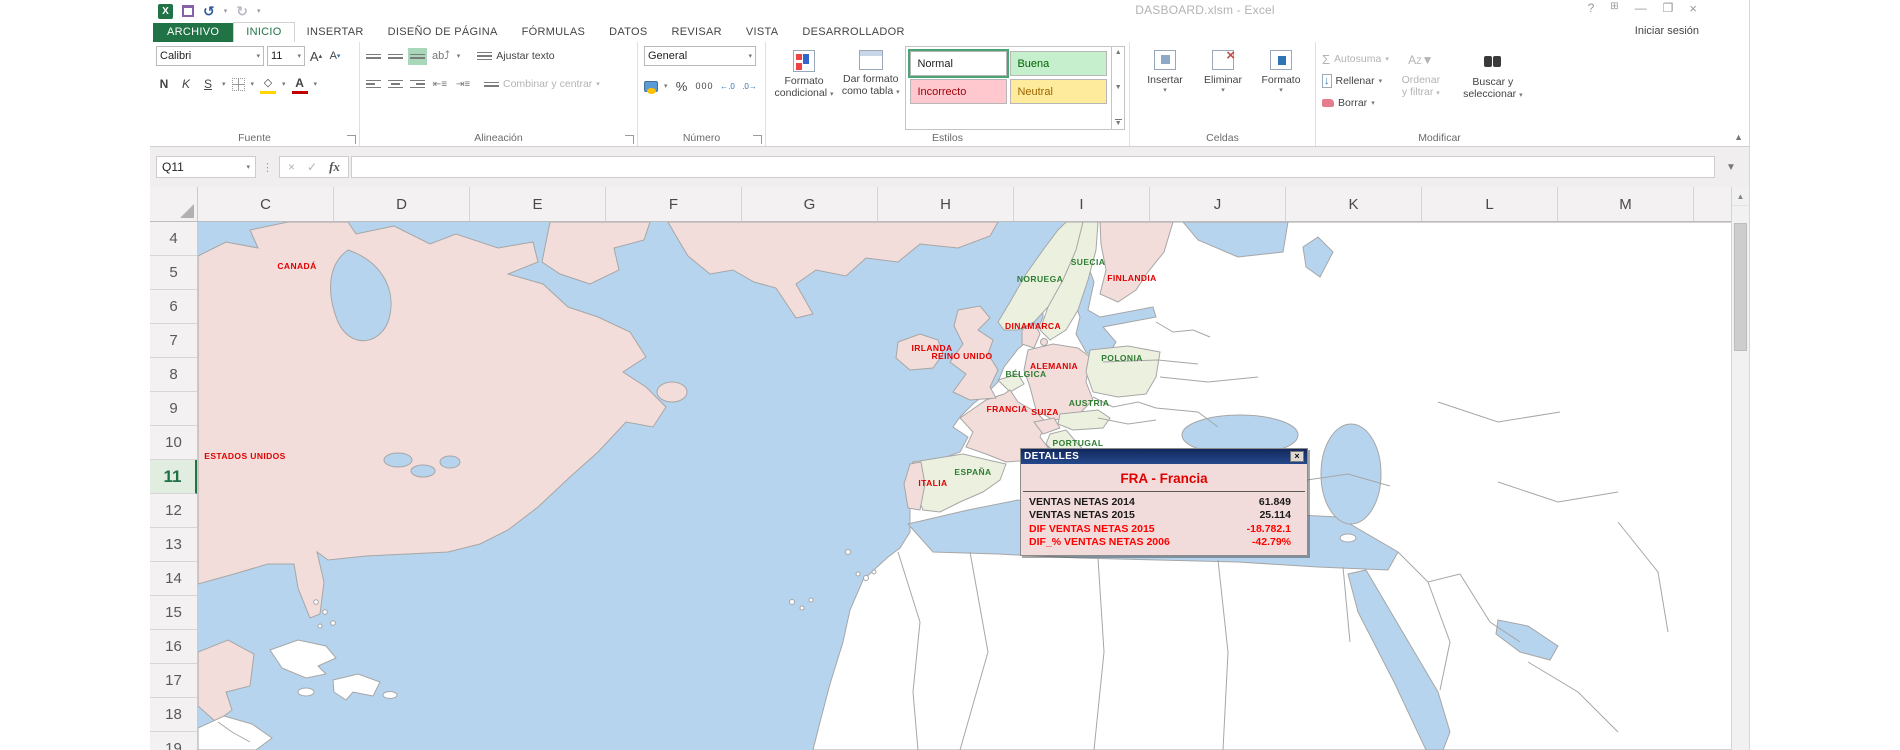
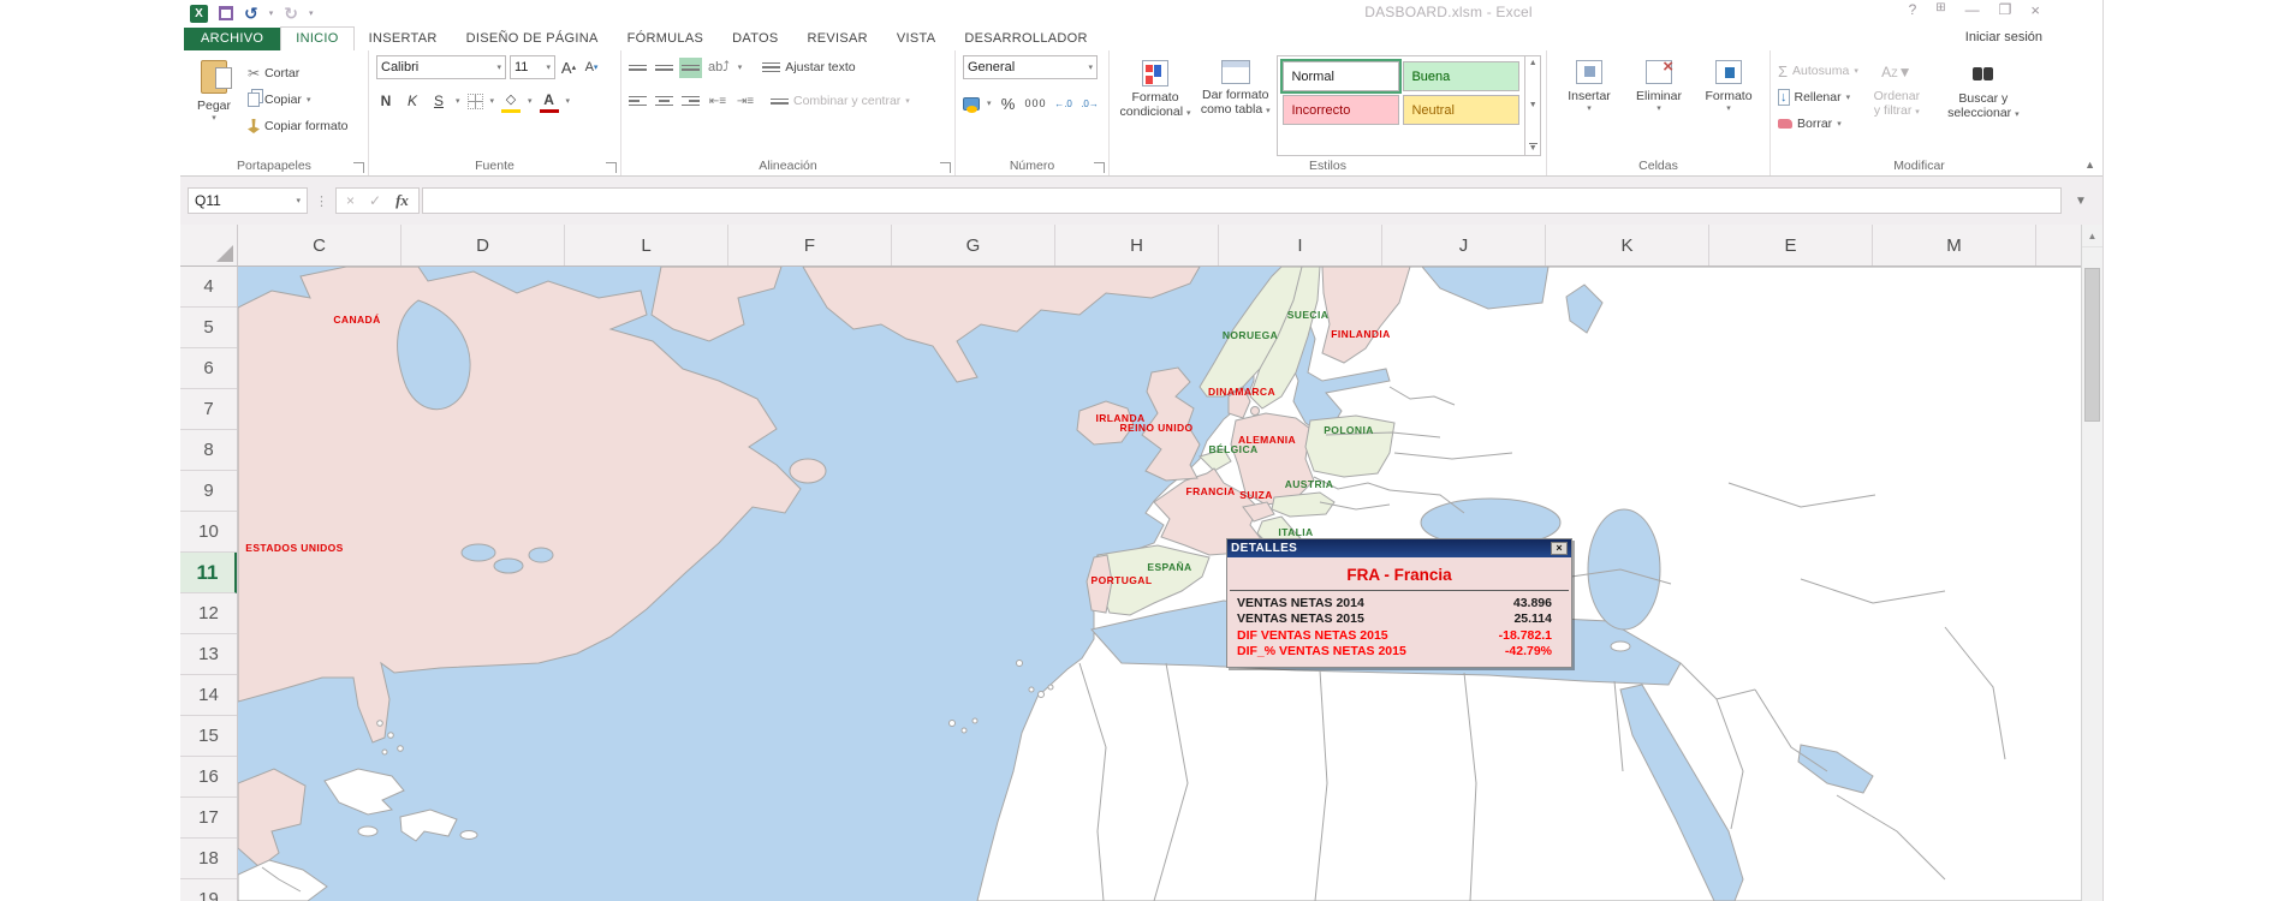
  X
  ↺
  ↻
  DASBOARD.xlsm - Excel
  ?
  ⊞
  —
  ❐
  ×
  Iniciar sesión
  ARCHIVO
  INICIO
  INSERTAR
  DISEÑO DE PÁGINA
  FÓRMULAS
  DATOS
  REVISAR
  VISTA
  DESARROLLADOR
+ Pegar
+ ✂
+ Cortar
+ Copiar
+ Copiar formato
+ Portapapeles
  Calibri
  11
  A
  A
  N
  K
  S
  ◇
  A
  Fuente
  ab⤴
  Ajustar texto
  ⇤≡
  ⇥≡
  Combinar y centrar
  Alineación
  General
  %
  000
  ←.0
  .0→
  Número
  Formato
  condicional
  Dar formato
  como tabla
  Normal
  Buena
  Incorrecto
  Neutral
  Estilos
  Insertar
  Eliminar
  Formato
  Celdas
  Σ
  Autosuma
  ↓
  Rellenar
  Borrar
  AZ▼
  Ordenar
  y filtrar
  Buscar y
  seleccionar
  Modificar
  ▲
  Q11
  ⋮
  ×
  ✓
  fx
  ▼
  C
  D
- E
+ L
  F
  G
  H
  I
  J
  K
- L
+ E
  M
  4
  5
  6
  7
  8
  9
  10
  11
  12
  13
  14
  15
  16
  17
  18
  19
  CANADÁ
  ESTADOS UNIDOS
  SUECIA
  NORUEGA
  FINLANDIA
  DINAMARCA
  IRLANDA
  REINO UNIDO
  POLONIA
  ALEMANIA
  BÉLGICA
  FRANCIA
  SUIZA
  AUSTRIA
- PORTUGAL
+ ITALIA
  ESPAÑA
- ITALIA
+ PORTUGAL
  ▲
  DETALLES
  ×
  FRA - Francia
  VENTAS NETAS 2014
- 61.849
+ 43.896
  VENTAS NETAS 2015
  25.114
  DIF VENTAS NETAS 2015
  -18.782.1
- DIF_% VENTAS NETAS 2006
+ DIF_% VENTAS NETAS 2015
  -42.79%
